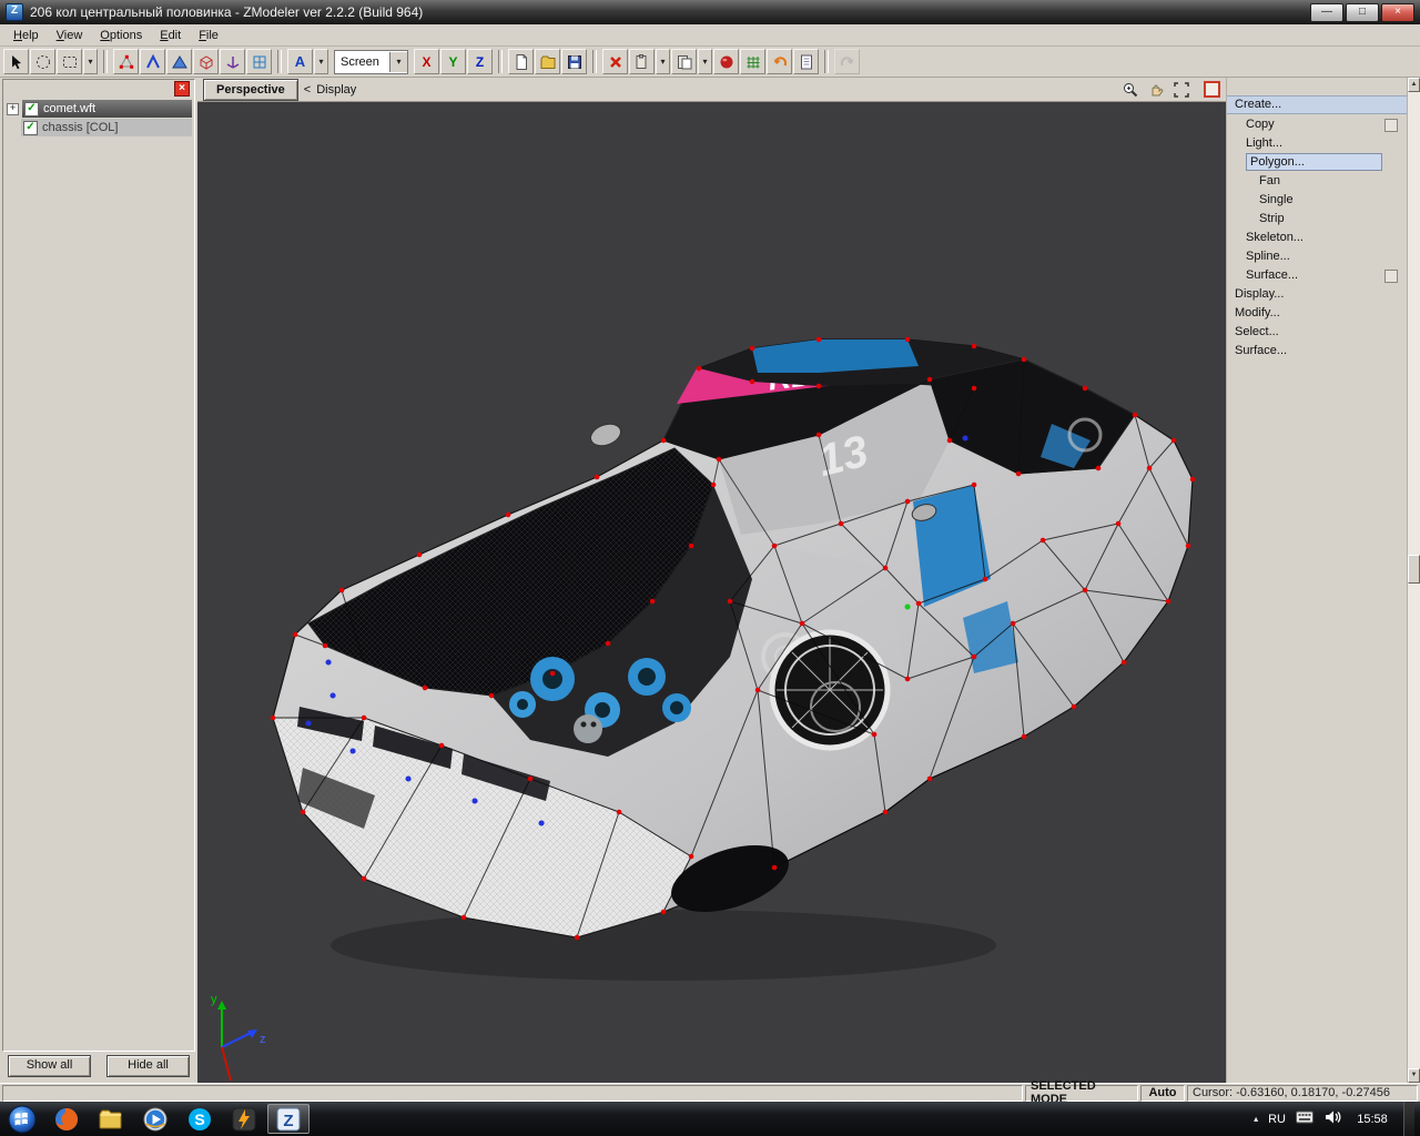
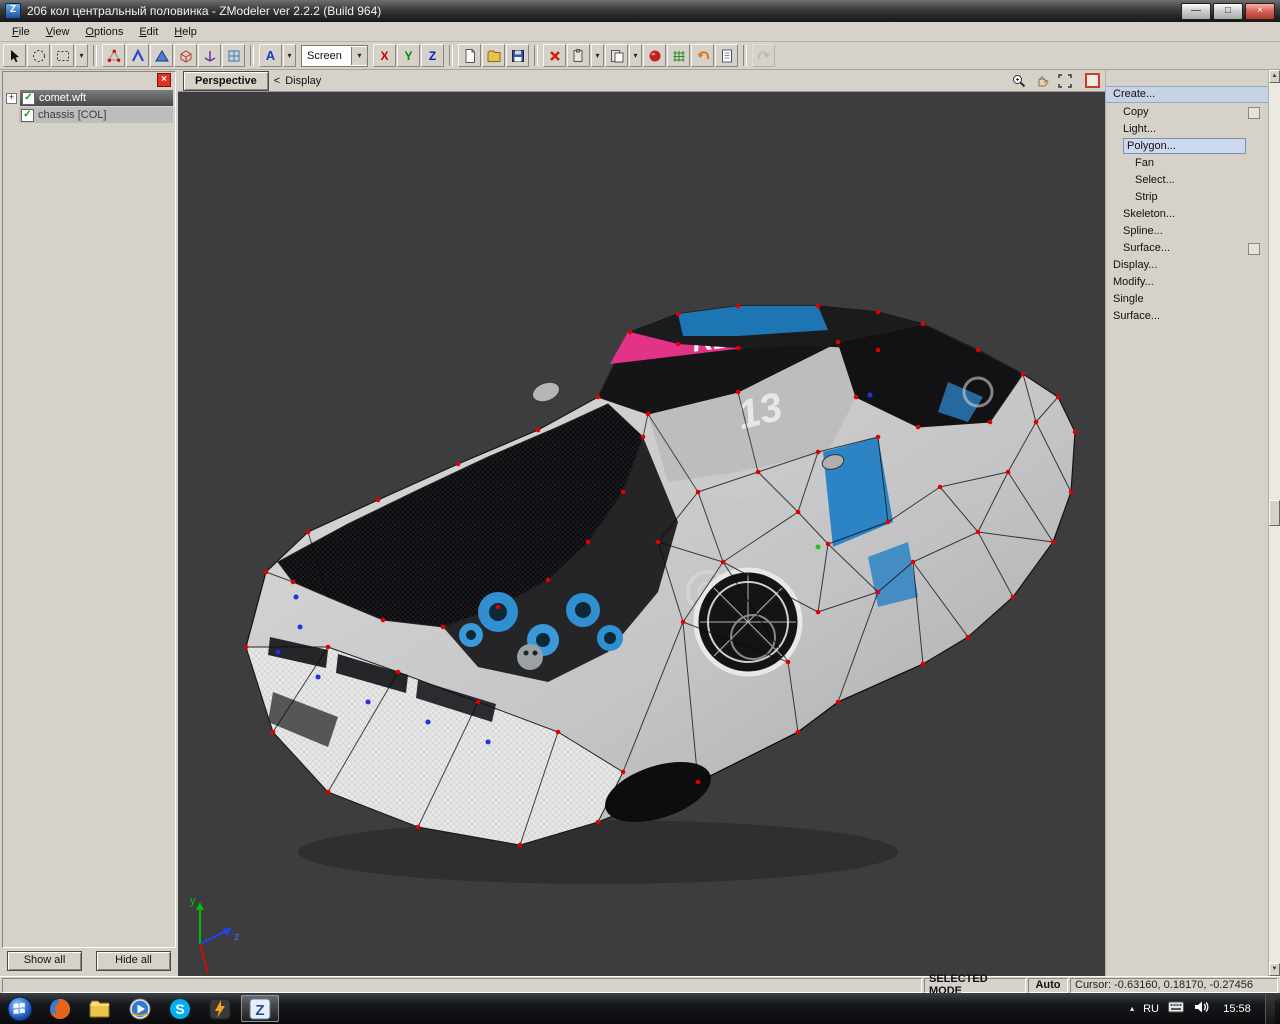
  Z
  206 кол центральный половинка - ZModeler ver 2.2.2 (Build 964)
  —
  □
  ×
- Help
+ File
  View
  Options
  Edit
- File
+ Help
  ▾
  A
  ▾
  Screen
  ▾
  X
  Y
  Z
  ▾
  ▾
  ×
  +
  ✓
  comet.wft
  ✓
  chassis [COL]
  Show all
  Hide all
  Perspective
  <
  Display
  y
  z
  Create...
  Copy
  Light...
  Polygon...
  Fan
- Single
+ Select...
  Strip
  Skeleton...
  Spline...
  Surface...
  Display...
  Modify...
- Select...
+ Single
  Surface...
  SELECTED MODE
  Auto
  Cursor: -0.63160, 0.18170, -0.27456
  S
  Z
  ▴
  RU
  15:58
